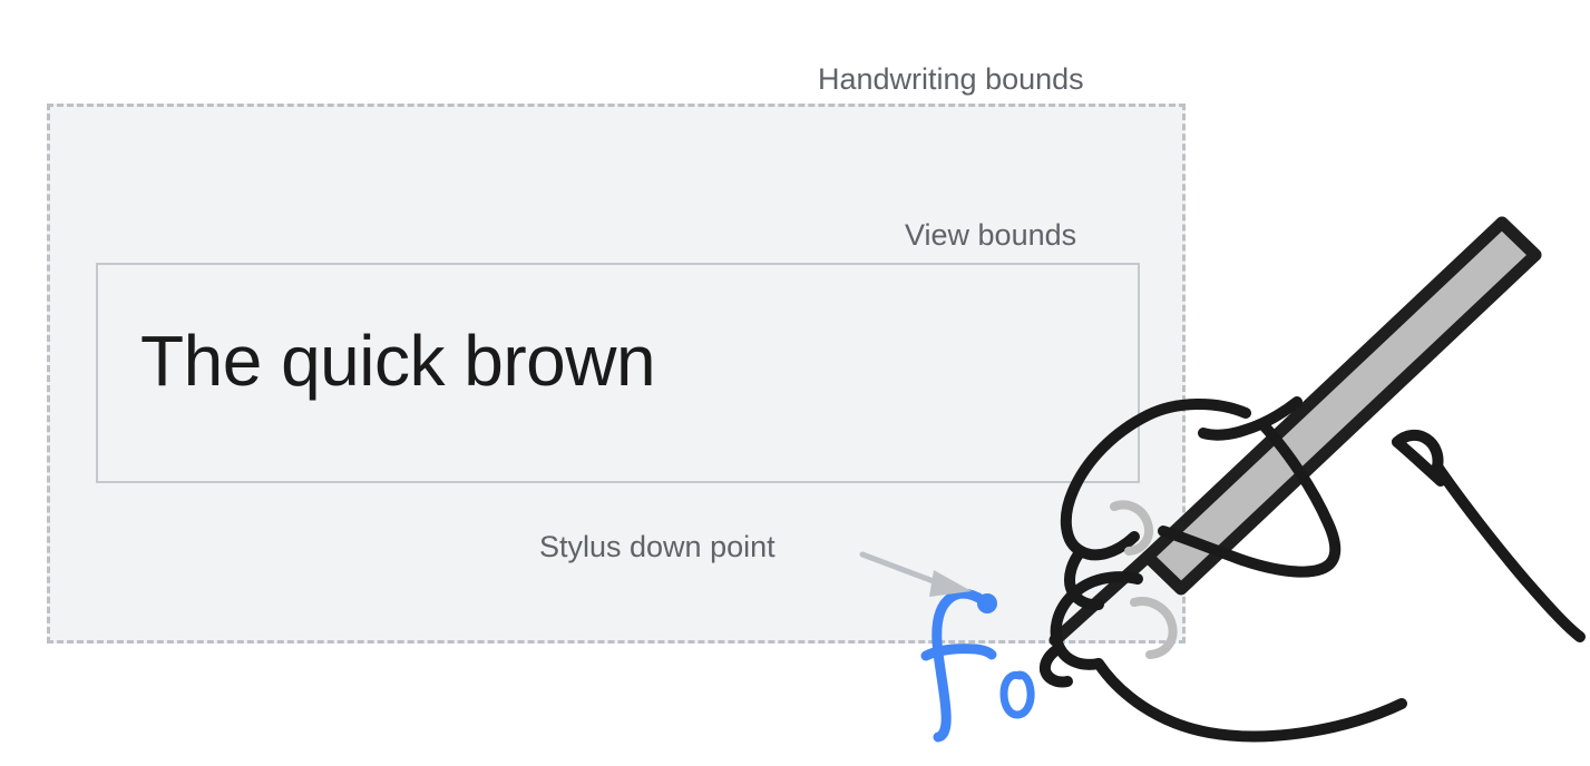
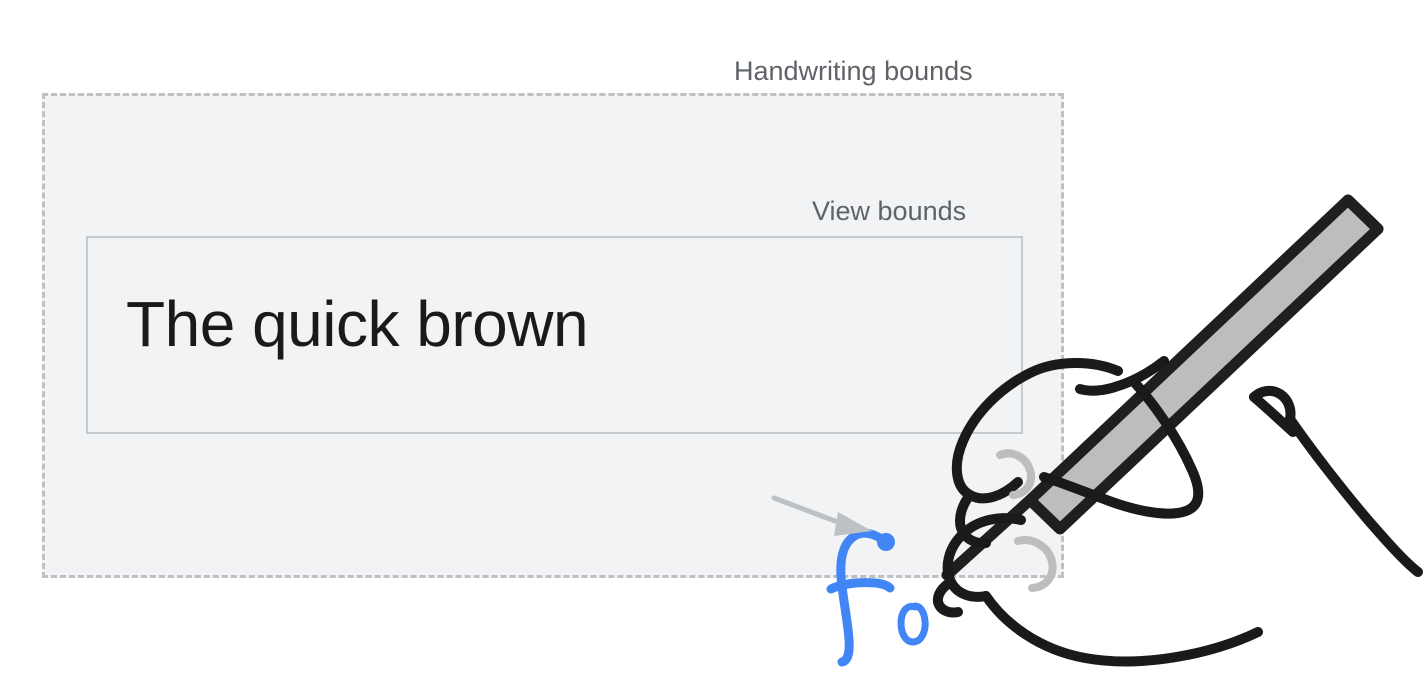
  The quick brown
  Handwriting bounds
  View bounds
- Stylus down point
